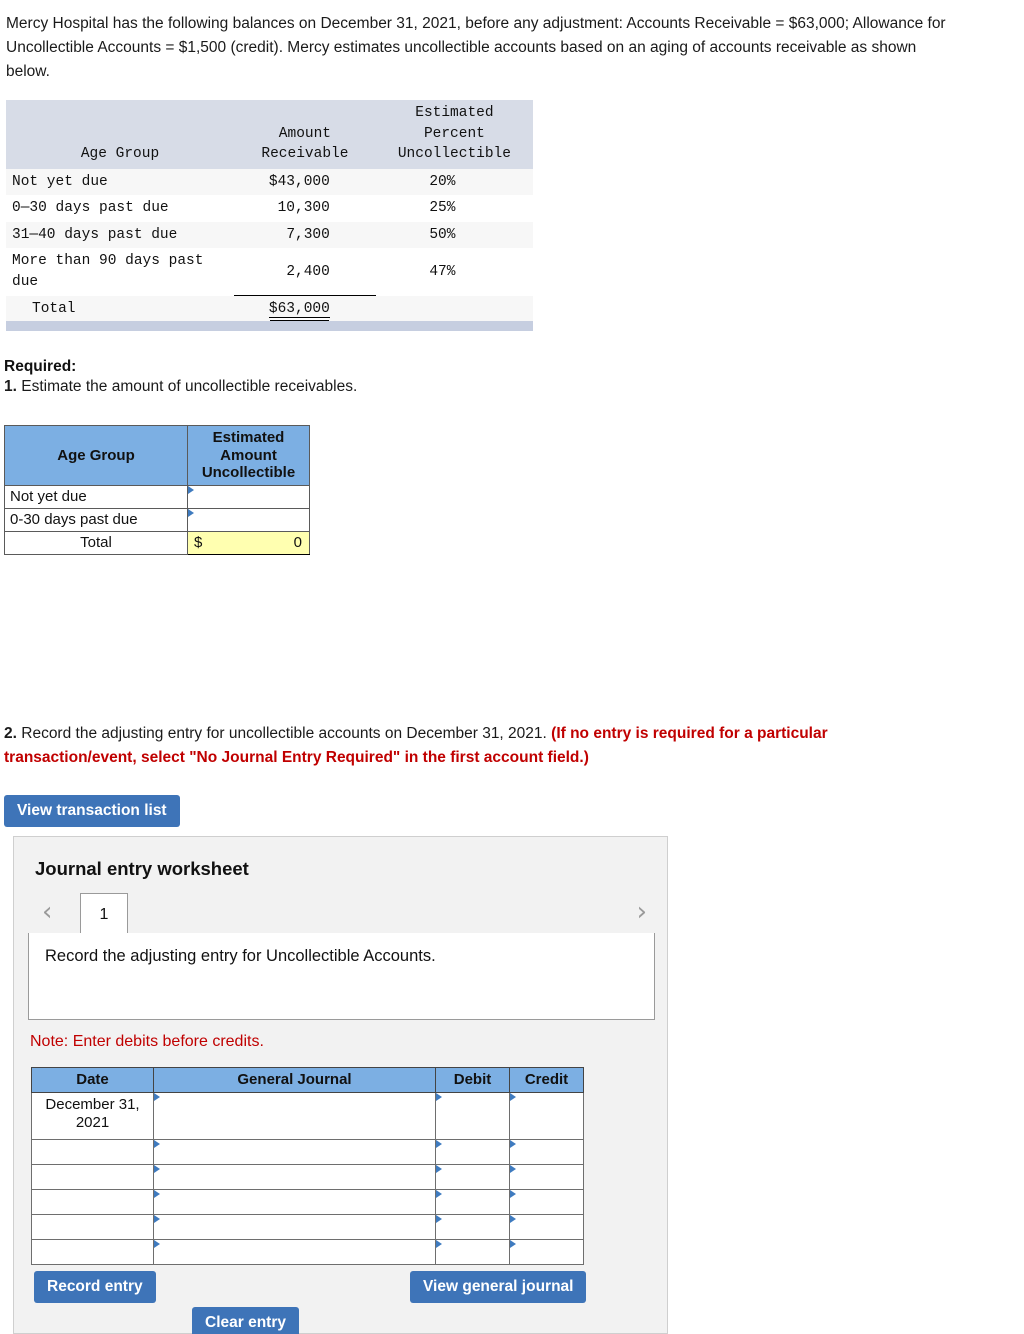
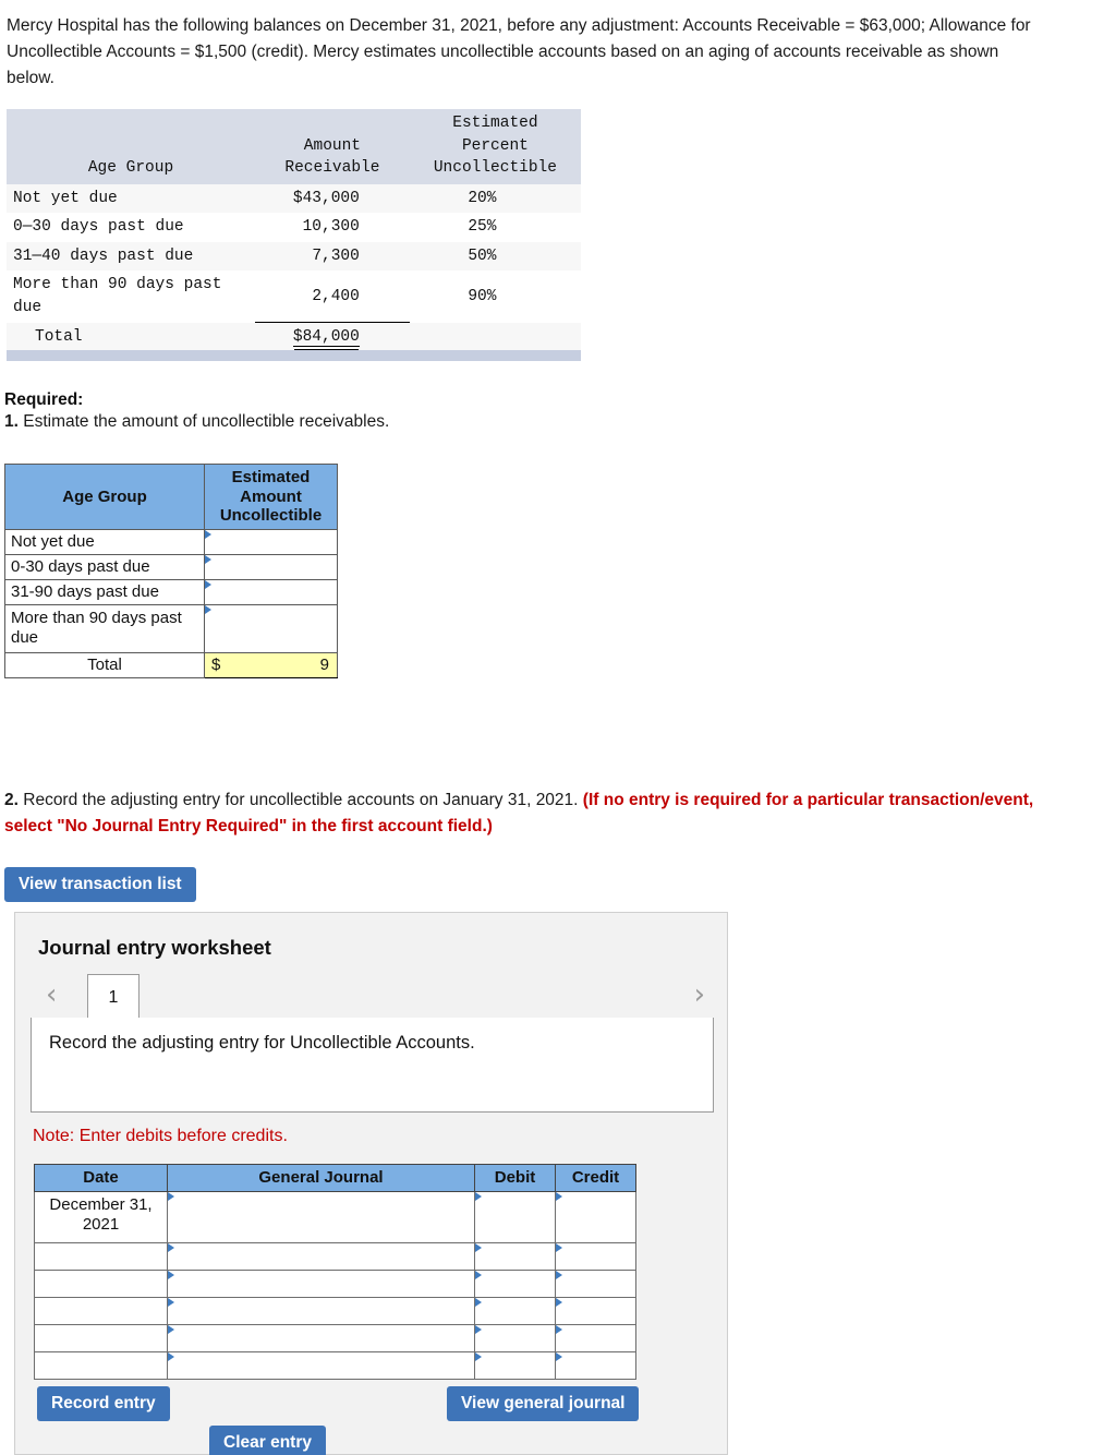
  Mercy Hospital has the following balances on December 31, 2021, before any adjustment: Accounts Receivable = $63,000; Allowance for Uncollectible Accounts = $1,500 (credit). Mercy estimates uncollectible accounts based on an aging of accounts receivable as shown below.
  Age Group	Amount Receivable	Estimated Percent Uncollectible
  Not yet due	$43,000	20%
  0—30 days past due	10,300	25%
  31—40 days past due	7,300	50%
- More than 90 days past due	2,400	47%
+ More than 90 days past due	2,400	90%
- Total	$63,000
+ Total	$84,000
  Required:
  1. Estimate the amount of uncollectible receivables.
  Age Group	Estimated Amount Uncollectible
  Not yet due
  0-30 days past due
+ 31-90 days past due
+ More than 90 days past due
- Total	$ 0
+ Total	$ 9
- 2. Record the adjusting entry for uncollectible accounts on December 31, 2021. (If no entry is required for a particular transaction/event, select "No Journal Entry Required" in the first account field.)
+ 2. Record the adjusting entry for uncollectible accounts on January 31, 2021. (If no entry is required for a particular transaction/event, select "No Journal Entry Required" in the first account field.)
  View transaction list
  Journal entry worksheet
  ‹
  1
  ›
  Record the adjusting entry for Uncollectible Accounts.
  Note: Enter debits before credits.
  Date	General Journal	Debit	Credit
  December 31, 2021
  Record entry
  View general journal
  Clear entry
